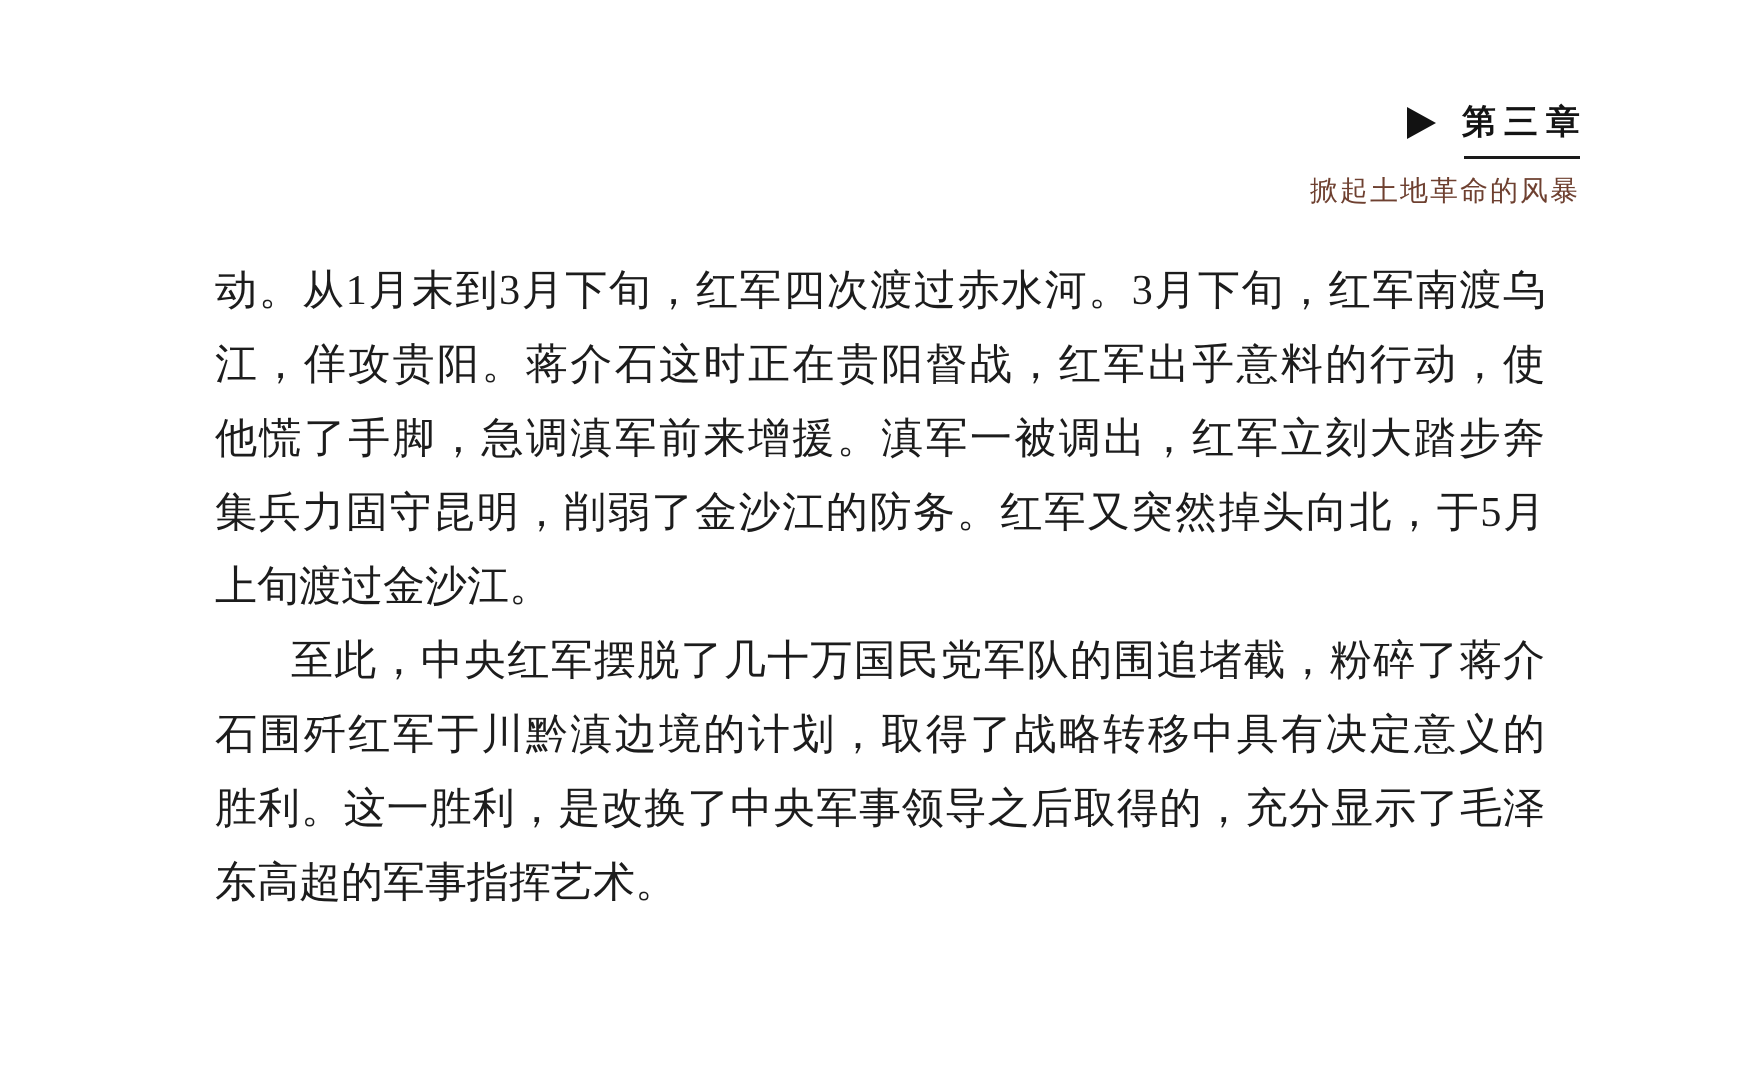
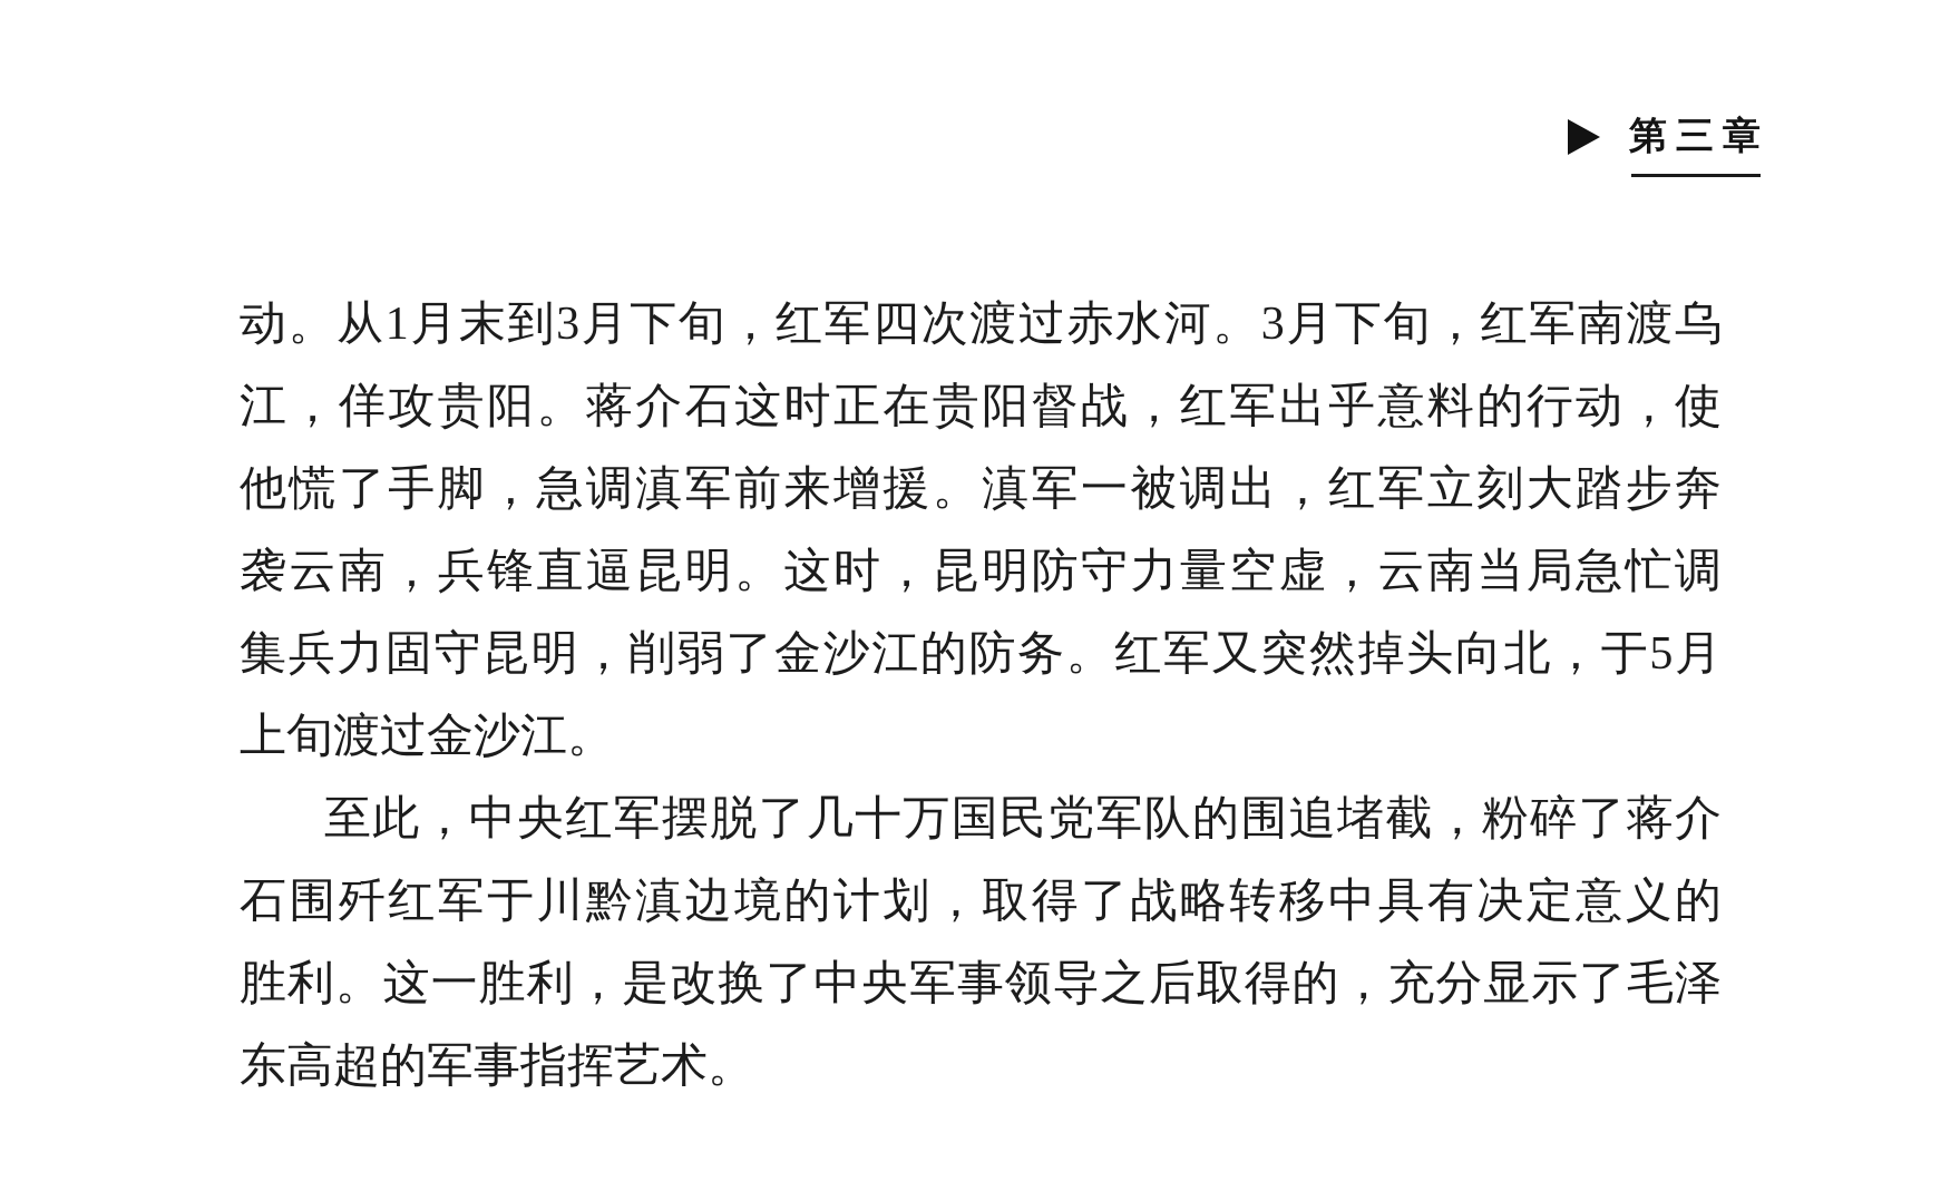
  第三章
- 掀起土地革命的风暴
  动。从1月末到3月下旬，红军四次渡过赤水河。3月下旬，红军南渡乌
  江，佯攻贵阳。蒋介石这时正在贵阳督战，红军出乎意料的行动，使
  他慌了手脚，急调滇军前来增援。滇军一被调出，红军立刻大踏步奔
+ 袭云南，兵锋直逼昆明。这时，昆明防守力量空虚，云南当局急忙调
  集兵力固守昆明，削弱了金沙江的防务。红军又突然掉头向北，于5月
  上旬渡过金沙江。
  至此，中央红军摆脱了几十万国民党军队的围追堵截，粉碎了蒋介
  石围歼红军于川黔滇边境的计划，取得了战略转移中具有决定意义的
  胜利。这一胜利，是改换了中央军事领导之后取得的，充分显示了毛泽
  东高超的军事指挥艺术。
